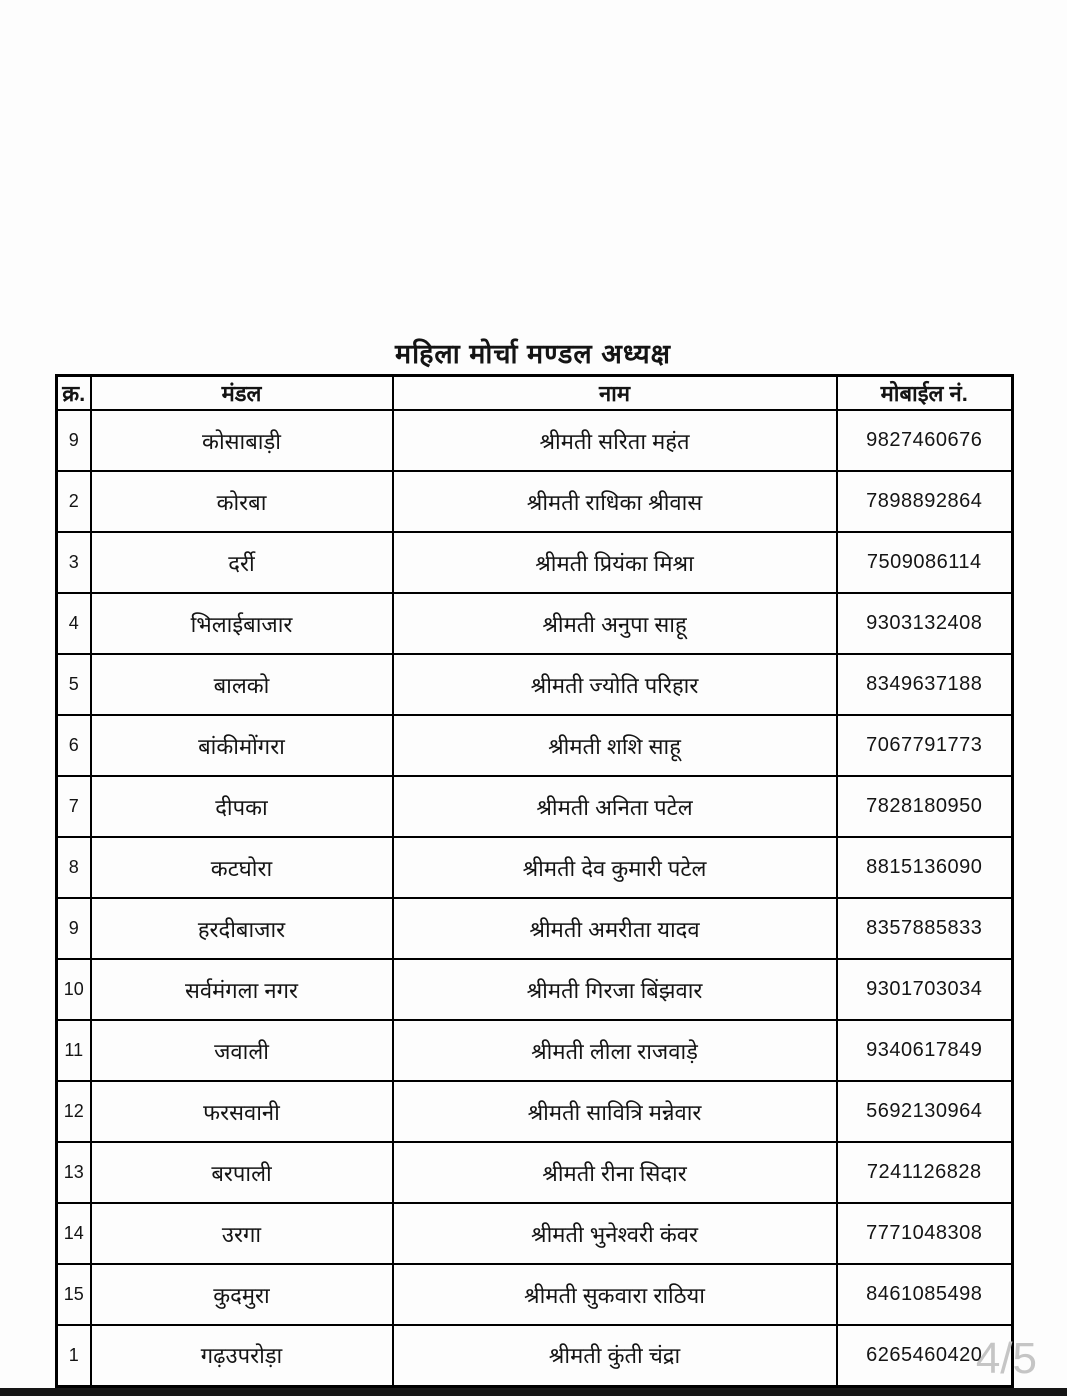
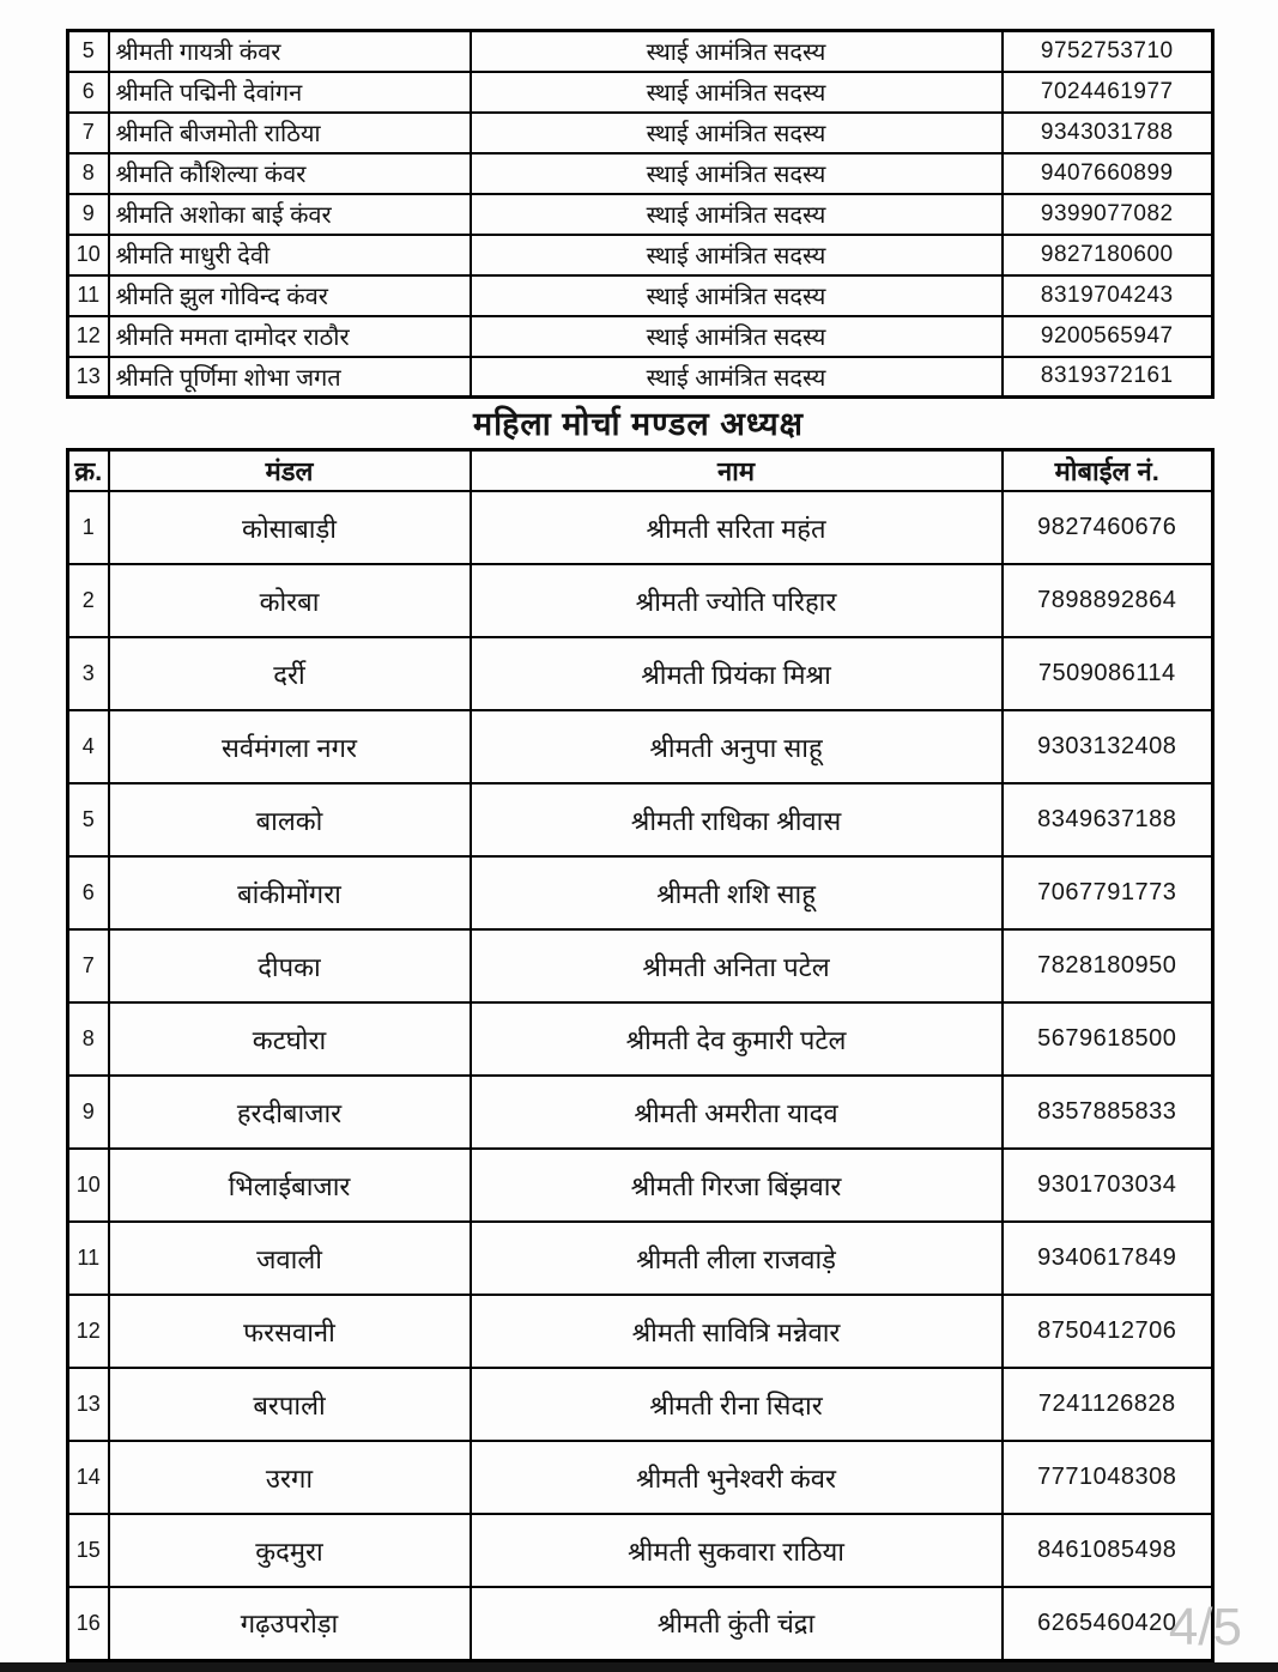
+ 5	श्रीमती गायत्री कंवर	स्थाई आमंत्रित सदस्य	9752753710
+ 6	श्रीमति पद्मिनी देवांगन	स्थाई आमंत्रित सदस्य	7024461977
+ 7	श्रीमति बीजमोती राठिया	स्थाई आमंत्रित सदस्य	9343031788
+ 8	श्रीमति कौशिल्या कंवर	स्थाई आमंत्रित सदस्य	9407660899
+ 9	श्रीमति अशोका बाई कंवर	स्थाई आमंत्रित सदस्य	9399077082
+ 10	श्रीमति माधुरी देवी	स्थाई आमंत्रित सदस्य	9827180600
+ 11	श्रीमति झुल गोविन्द कंवर	स्थाई आमंत्रित सदस्य	8319704243
+ 12	श्रीमति ममता दामोदर राठौर	स्थाई आमंत्रित सदस्य	9200565947
+ 13	श्रीमति पूर्णिमा शोभा जगत	स्थाई आमंत्रित सदस्य	8319372161
  महिला मोर्चा मण्डल अध्यक्ष
  क्र.	मंडल	नाम	मोबाईल नं.
- 9	कोसाबाड़ी	श्रीमती सरिता महंत	9827460676
+ 1	कोसाबाड़ी	श्रीमती सरिता महंत	9827460676
- 2	कोरबा	श्रीमती राधिका श्रीवास	7898892864
+ 2	कोरबा	श्रीमती ज्योति परिहार	7898892864
  3	दर्री	श्रीमती प्रियंका मिश्रा	7509086114
- 4	भिलाईबाजार	श्रीमती अनुपा साहू	9303132408
+ 4	सर्वमंगला नगर	श्रीमती अनुपा साहू	9303132408
- 5	बालको	श्रीमती ज्योति परिहार	8349637188
+ 5	बालको	श्रीमती राधिका श्रीवास	8349637188
  6	बांकीमोंगरा	श्रीमती शशि साहू	7067791773
  7	दीपका	श्रीमती अनिता पटेल	7828180950
- 8	कटघोरा	श्रीमती देव कुमारी पटेल	8815136090
+ 8	कटघोरा	श्रीमती देव कुमारी पटेल	5679618500
  9	हरदीबाजार	श्रीमती अमरीता यादव	8357885833
- 10	सर्वमंगला नगर	श्रीमती गिरजा बिंझवार	9301703034
+ 10	भिलाईबाजार	श्रीमती गिरजा बिंझवार	9301703034
  11	जवाली	श्रीमती लीला राजवाड़े	9340617849
- 12	फरसवानी	श्रीमती सावित्रि मन्नेवार	5692130964
+ 12	फरसवानी	श्रीमती सावित्रि मन्नेवार	8750412706
  13	बरपाली	श्रीमती रीना सिदार	7241126828
  14	उरगा	श्रीमती भुनेश्वरी कंवर	7771048308
  15	कुदमुरा	श्रीमती सुकवारा राठिया	8461085498
- 1	गढ़उपरोड़ा	श्रीमती कुंती चंद्रा	6265460420
+ 16	गढ़उपरोड़ा	श्रीमती कुंती चंद्रा	6265460420
  4/5
